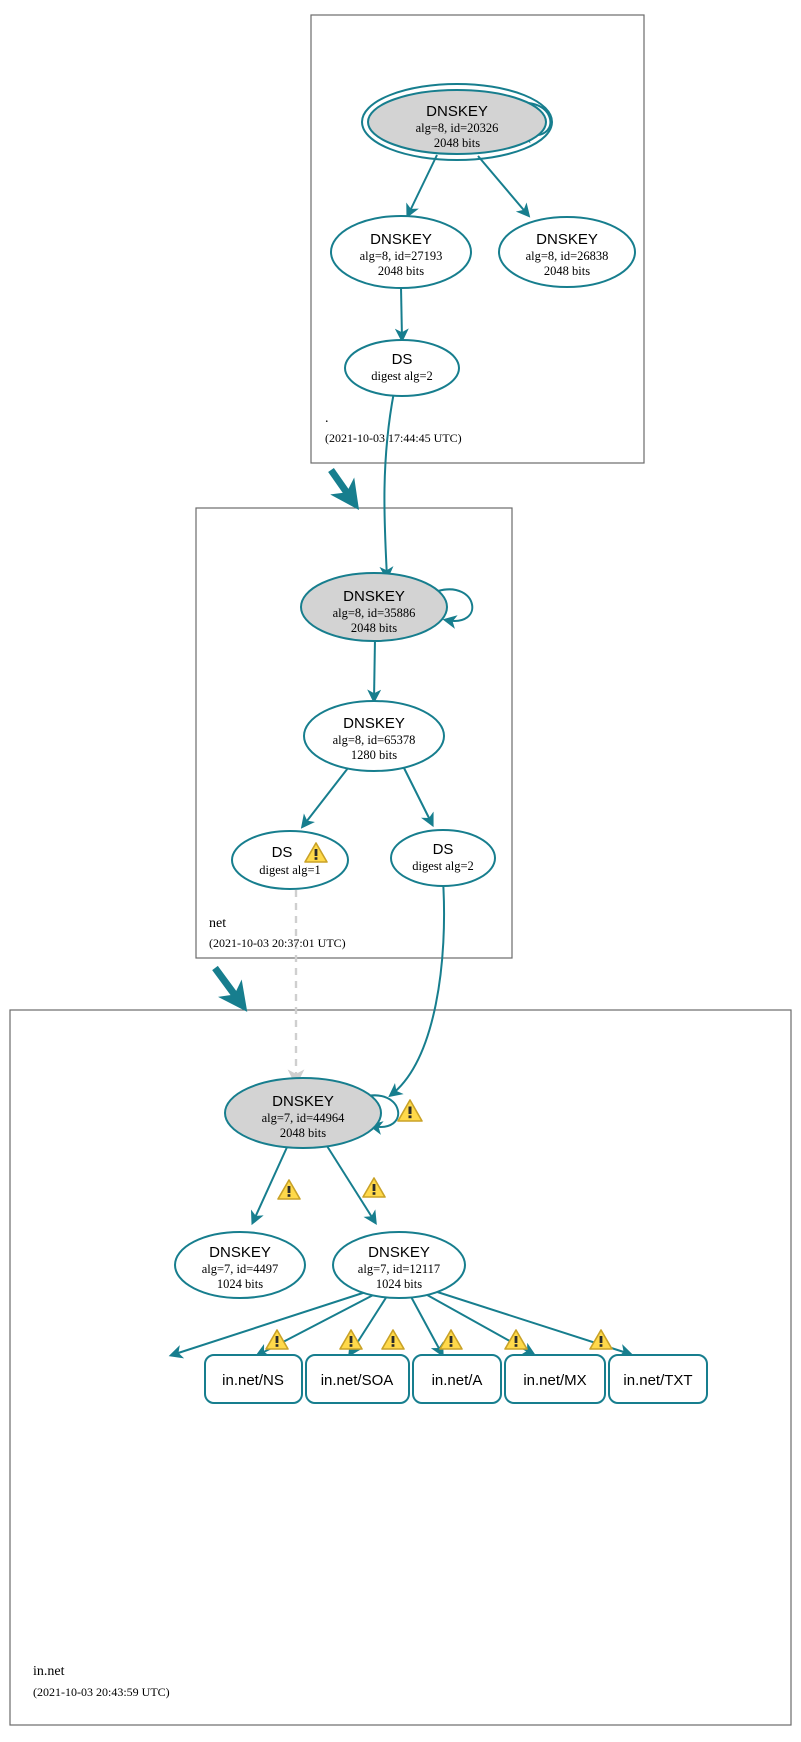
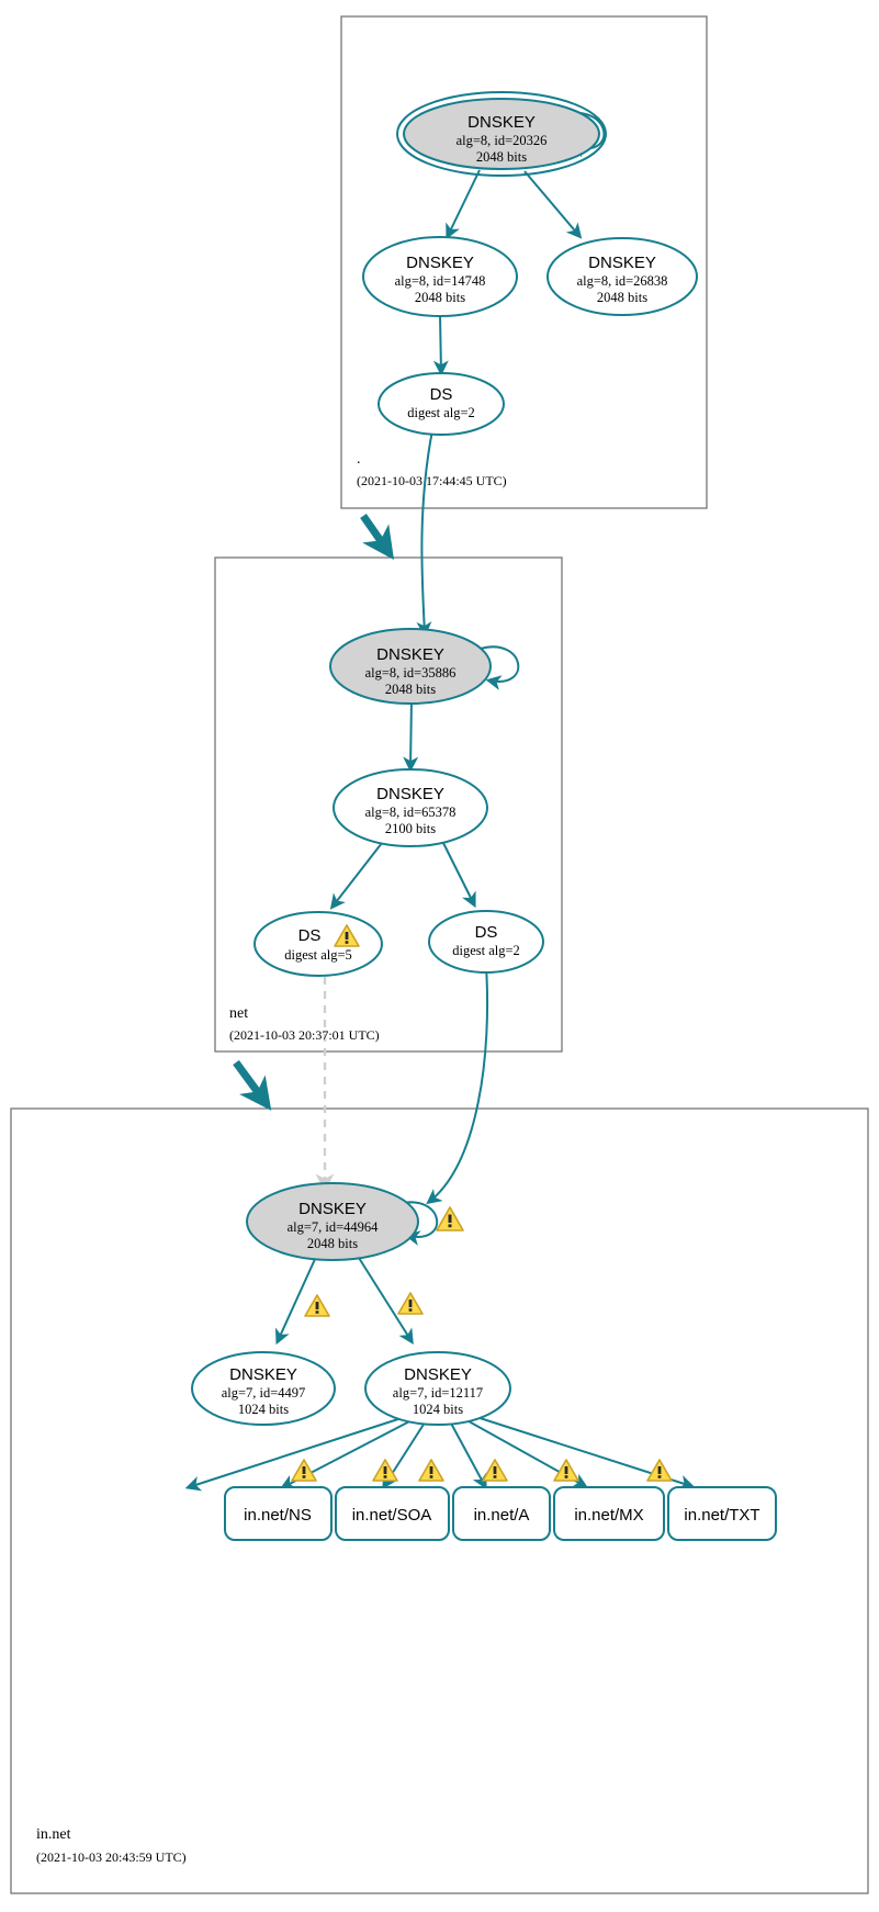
  DNSKEY
  alg=8, id=20326
  2048 bits
  DNSKEY
- alg=8, id=27193
+ alg=8, id=14748
  2048 bits
  DNSKEY
  alg=8, id=26838
  2048 bits
  DS
  digest alg=2
  .
  (2021-10-03 17:44:45 UTC)
  DNSKEY
  alg=8, id=35886
  2048 bits
  DNSKEY
  alg=8, id=65378
- 1280 bits
+ 2100 bits
  DS
- digest alg=1
+ digest alg=5
  DS
  digest alg=2
  net
  (2021-10-03 20:37:01 UTC)
  DNSKEY
  alg=7, id=44964
  2048 bits
  DNSKEY
  alg=7, id=4497
  1024 bits
  DNSKEY
  alg=7, id=12117
  1024 bits
  in.net/NS
  in.net/SOA
  in.net/A
  in.net/MX
  in.net/TXT
  in.net
  (2021-10-03 20:43:59 UTC)
